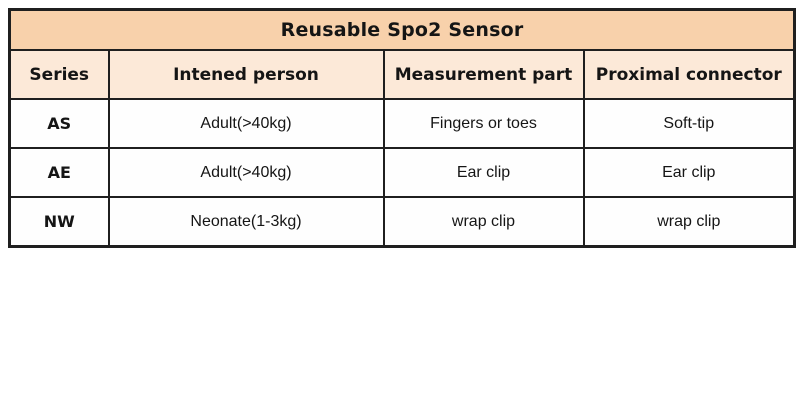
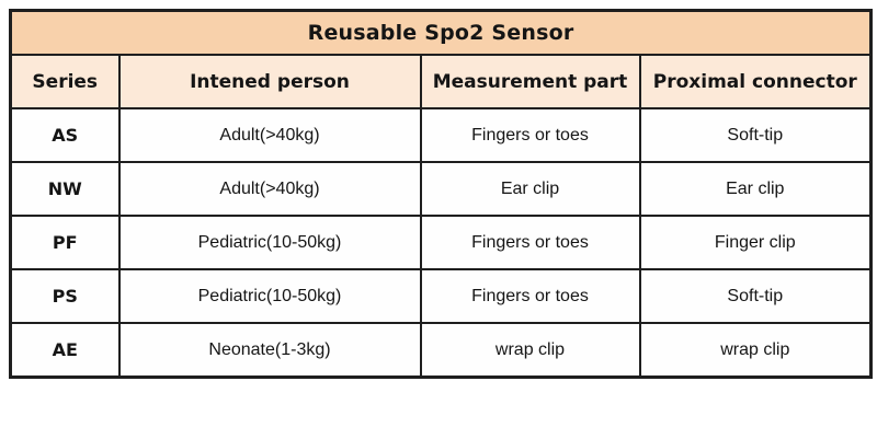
  Reusable Spo2 Sensor
  Series	Intened person	Measurement part	Proximal connector
  AS	Adult(>40kg)	Fingers or toes	Soft-tip
- AE	Adult(>40kg)	Ear clip	Ear clip
+ NW	Adult(>40kg)	Ear clip	Ear clip
+ PF	Pediatric(10-50kg)	Fingers or toes	Finger clip
+ PS	Pediatric(10-50kg)	Fingers or toes	Soft-tip
- NW	Neonate(1-3kg)	wrap clip	wrap clip
+ AE	Neonate(1-3kg)	wrap clip	wrap clip
